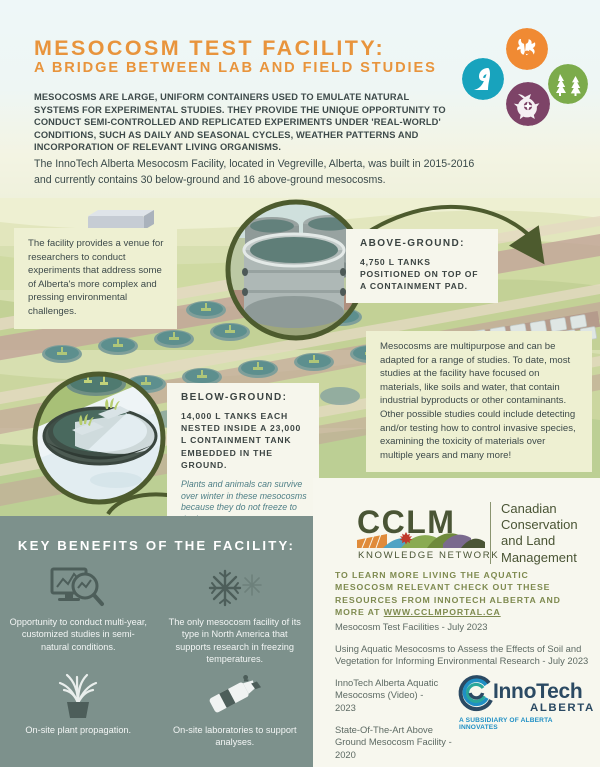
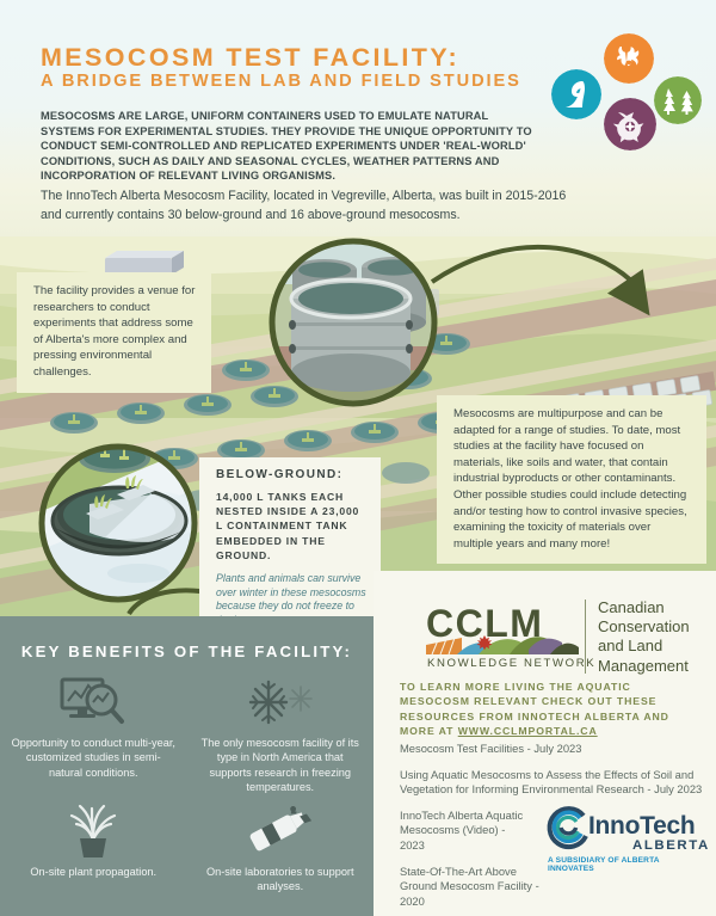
  MESOCOSM TEST FACILITY:
  A BRIDGE BETWEEN LAB AND FIELD STUDIES
  MESOCOSMS ARE LARGE, UNIFORM CONTAINERS USED TO EMULATE NATURAL SYSTEMS FOR EXPERIMENTAL STUDIES. THEY PROVIDE THE UNIQUE OPPORTUNITY TO CONDUCT SEMI-CONTROLLED AND REPLICATED EXPERIMENTS UNDER 'REAL-WORLD' CONDITIONS, SUCH AS DAILY AND SEASONAL CYCLES, WEATHER PATTERNS AND INCORPORATION OF RELEVANT LIVING ORGANISMS.
  The InnoTech Alberta Mesocosm Facility, located in Vegreville, Alberta, was built in 2015-2016 and currently contains 30 below-ground and 16 above-ground mesocosms.
  The facility provides a venue for researchers to conduct experiments that address some of Alberta's more complex and pressing environmental challenges.
- ABOVE-GROUND:
- 4,750 L TANKS POSITIONED ON TOP OF A CONTAINMENT PAD.
  BELOW-GROUND:
  14,000 L TANKS EACH NESTED INSIDE A 23,000 L CONTAINMENT TANK EMBEDDED IN THE GROUND.
  Plants and animals can survive over winter in these mesocosms because they do not freeze to
  Mesocosms are multipurpose and can be adapted for a range of studies. To date, most studies at the facility have focused on materials, like soils and water, that contain industrial byproducts or other contaminants. Other possible studies could include detecting and/or testing how to control invasive species, examining the toxicity of materials over multiple years and many more!
  KEY BENEFITS OF THE FACILITY:
  Opportunity to conduct multi-year, customized studies in semi-natural conditions.
  The only mesocosm facility of its type in North America that supports research in freezing temperatures.
  On-site plant propagation.
  On-site laboratories to support analyses.
  CCLM
  KNOWLEDGE NETWORK
  Canadian Conservation and Land Management
  TO LEARN MORE LIVING THE AQUATIC
  MESOCOSM RELEVANT CHECK OUT THESE
  RESOURCES FROM INNOTECH ALBERTA AND
  MORE AT WWW.CCLMPORTAL.CA
  Mesocosm Test Facilities - July 2023
  Using Aquatic Mesocosms to Assess the Effects of Soil and Vegetation for Informing Environmental Research - July 2023
  InnoTech Alberta Aquatic Mesocosms (Video) - 2023
  State-Of-The-Art Above Ground Mesocosm Facility - 2020
  InnoTech
  ALBERTA
